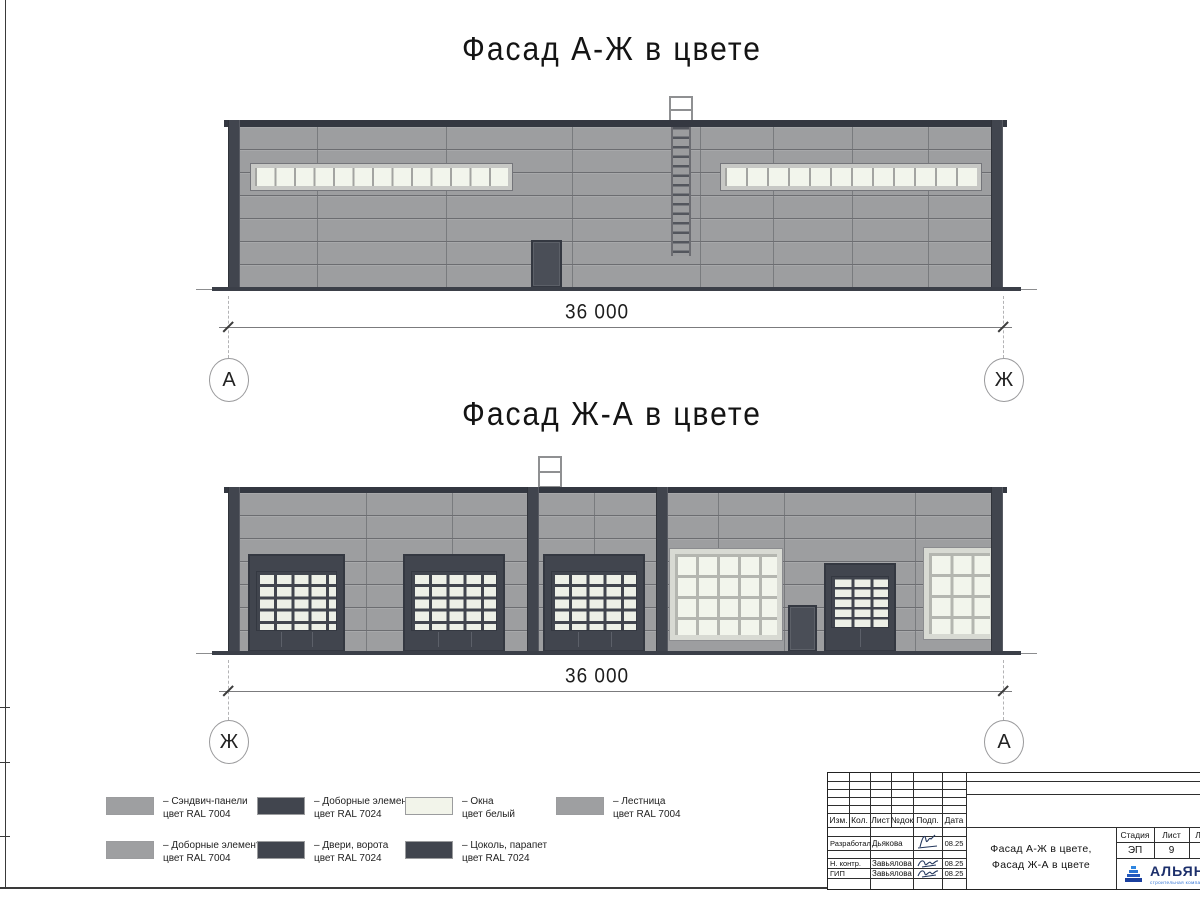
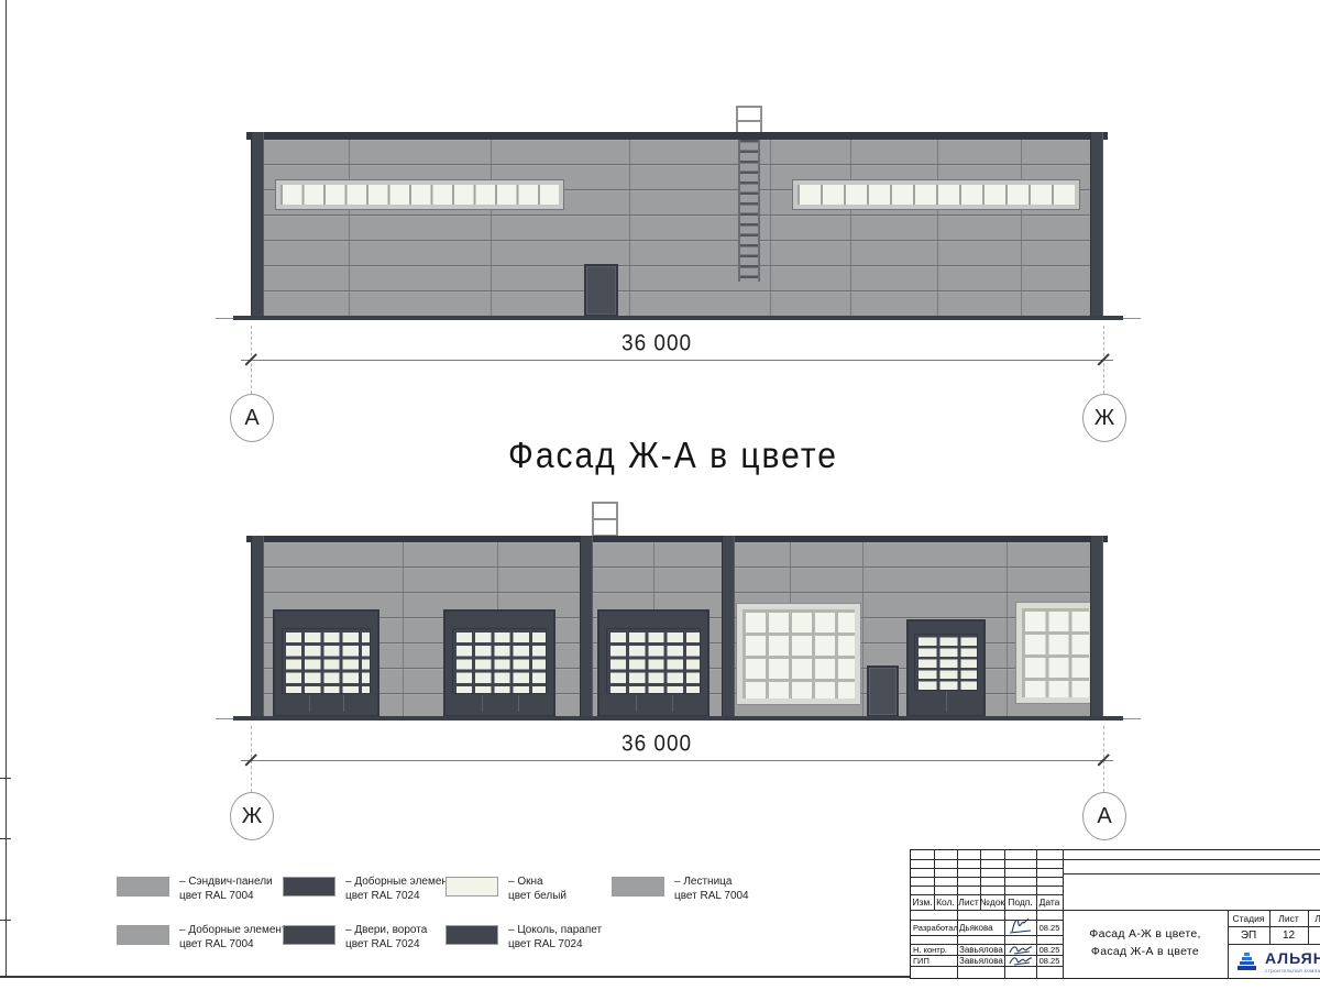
- Фасад А-Ж в цвете
  36 000
  А
  Ж
  Фасад Ж-А в цвете
  36 000
  Ж
  А
  – Сэндвич-панели
  цвет RAL 7004
  – Доборные элеме
  цвет RAL 7024
  – Окна
  цвет белый
  – Лестница
  цвет RAL 7004
  – Доборные элемен
  цвет RAL 7004
  – Двери, ворота
  цвет RAL 7024
  – Цоколь, парапет
  цвет RAL 7024
  Изм.
  Кол.
  Лист
  №док
  Подп.
  Дата
  Разработал
  Дьякова
  08.25
  Н. контр.
  Завьялова
  08.25
  ГИП
  Завьялова
  08.25
  Фасад А-Ж в цвете,
  Фасад Ж-А в цвете
  Стадия
  Лист
  ЭП
- 9
+ 12
  АЛЬЯН
